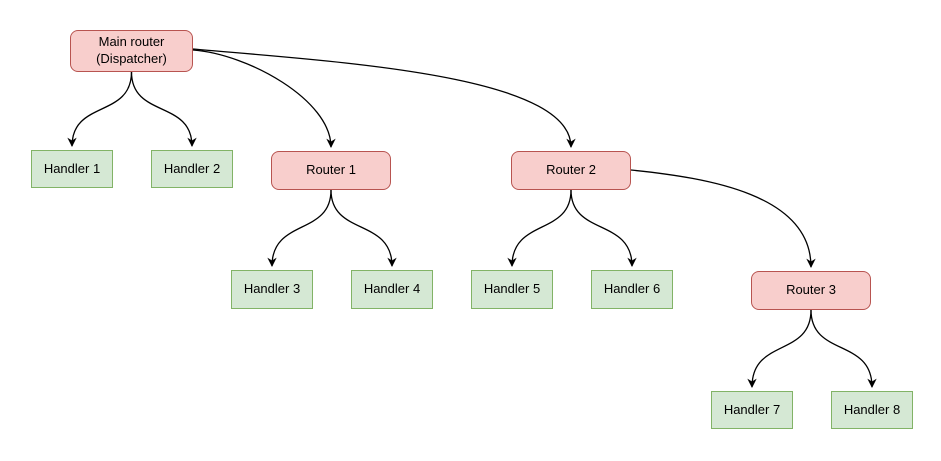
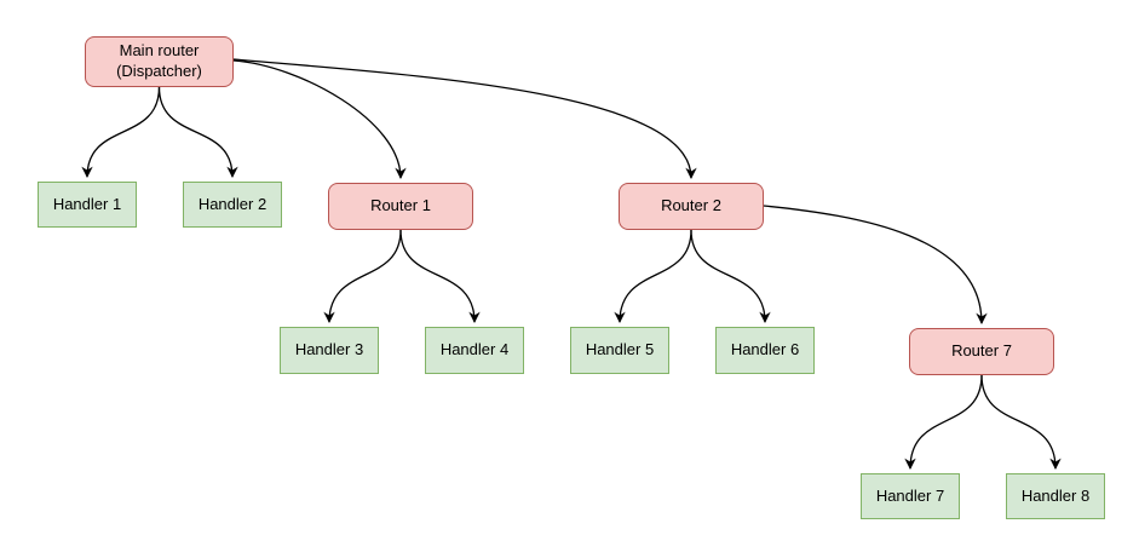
  Main router (Dispatcher)
  Handler 1
  Handler 2
  Router 1
  Router 2
  Handler 3
  Handler 4
  Handler 5
  Handler 6
- Router 3
+ Router 7
  Handler 7
  Handler 8
